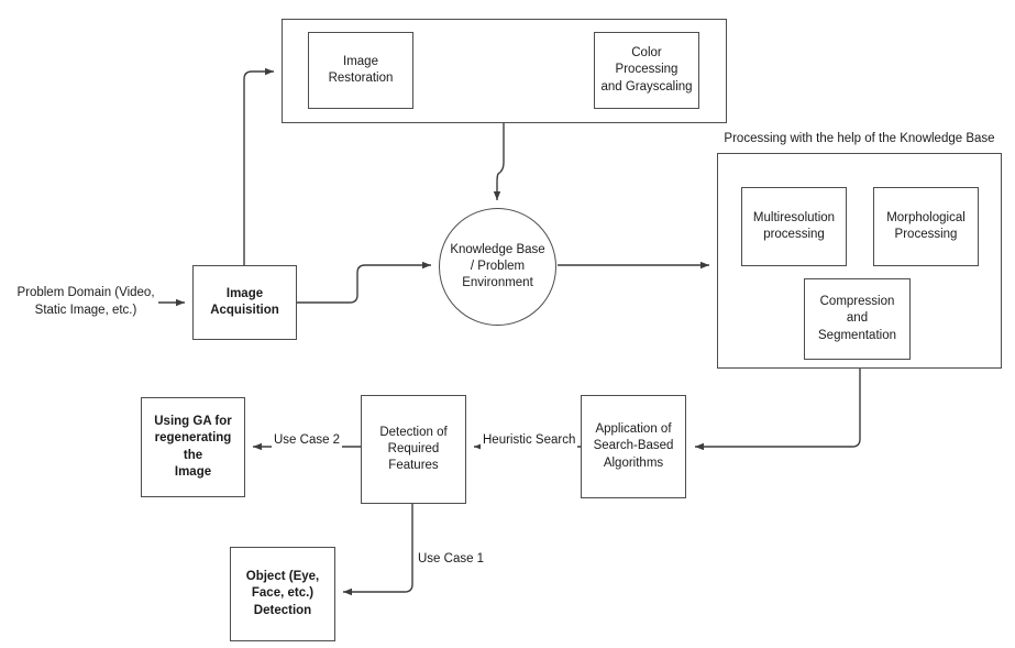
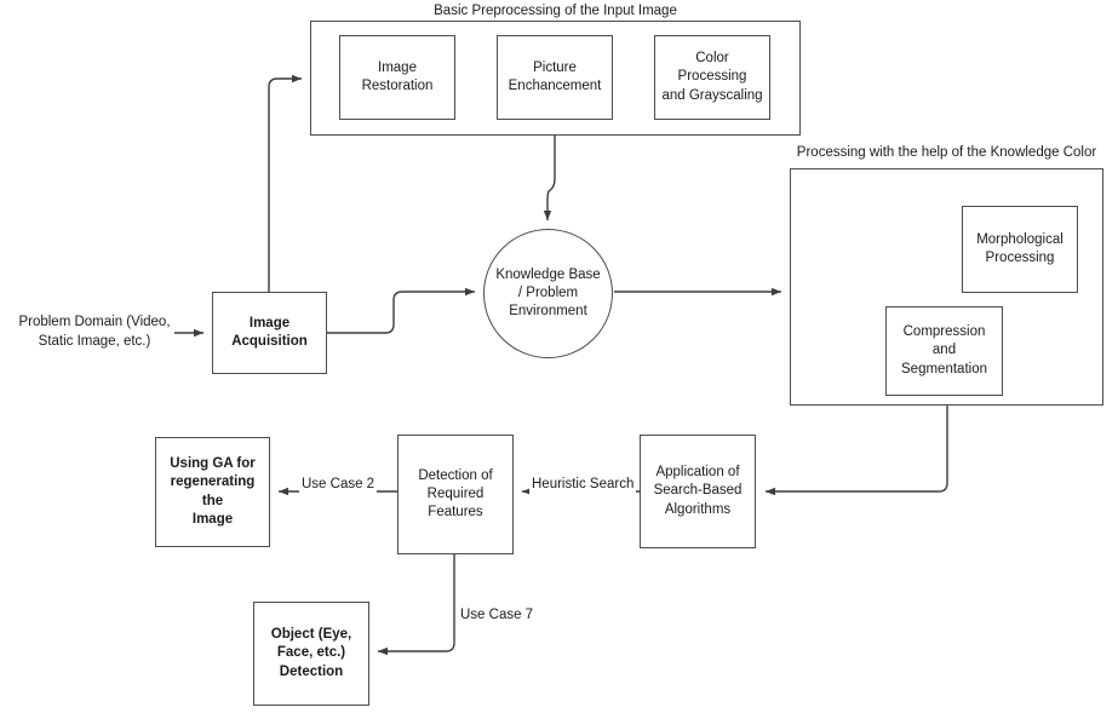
+ Basic Preprocessing of the Input Image
  Image
  Restoration
+ Picture
+ Enchancement
  Color Processing
  and Grayscaling
- Processing with the help of the Knowledge Base
+ Processing with the help of the Knowledge Color
- Multiresolution
- processing
  Morphological
  Processing
  Compression and
  Segmentation
  Problem Domain (Video,
  Static Image, etc.)
  Image
  Acquisition
  Knowledge Base
  / Problem
  Environment
  Application of
  Search-Based
  Algorithms
  Detection of
  Required
  Features
  Using GA for
  regenerating the
  Image
  Object (Eye,
  Face, etc.)
  Detection
  Use Case 2
  Heuristic Search
- Use Case 1
+ Use Case 7
